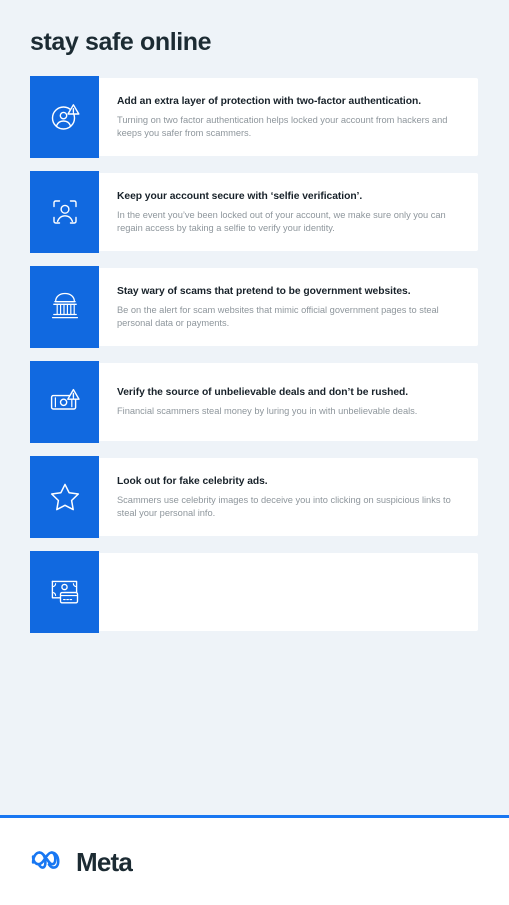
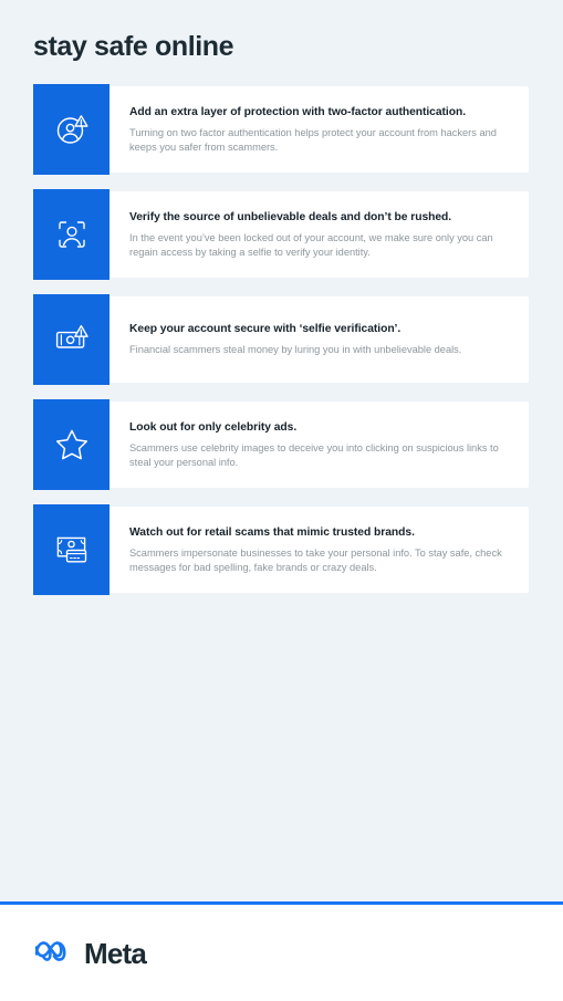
  stay safe online
  Add an extra layer of protection with two-factor authentication.
- Turning on two factor authentication helps locked your account from hackers and keeps you safer from scammers.
+ Turning on two factor authentication helps protect your account from hackers and keeps you safer from scammers.
- Keep your account secure with ‘selfie verification’.
+ Verify the source of unbelievable deals and don’t be rushed.
  In the event you’ve been locked out of your account, we make sure only you can regain access by taking a selfie to verify your identity.
- Stay wary of scams that pretend to be government websites.
- Be on the alert for scam websites that mimic official government pages to steal personal data or payments.
- Verify the source of unbelievable deals and don’t be rushed.
+ Keep your account secure with ‘selfie verification’.
  Financial scammers steal money by luring you in with unbelievable deals.
- Look out for fake celebrity ads.
+ Look out for only celebrity ads.
  Scammers use celebrity images to deceive you into clicking on suspicious links to steal your personal info.
+ Watch out for retail scams that mimic trusted brands.
+ Scammers impersonate businesses to take your personal info. To stay safe, check messages for bad spelling, fake brands or crazy deals.
  Meta
